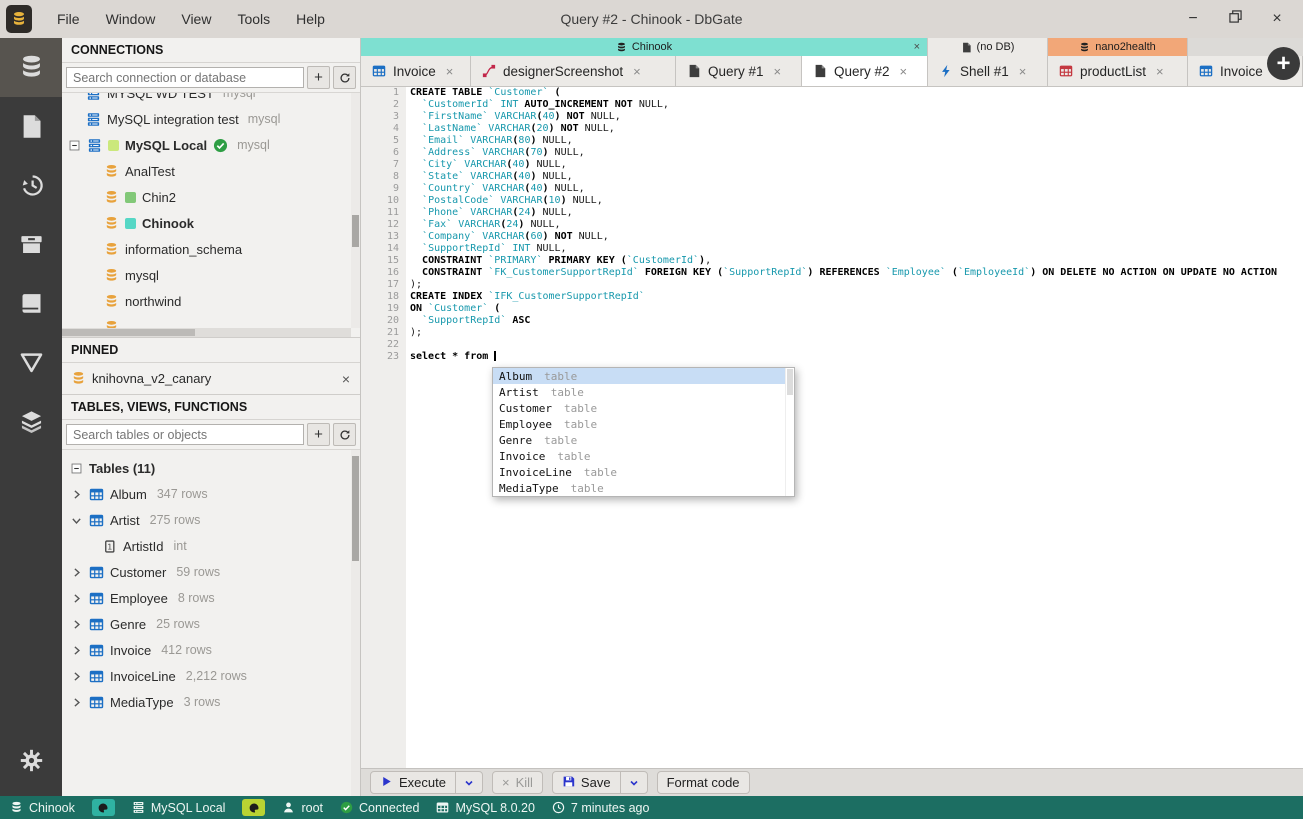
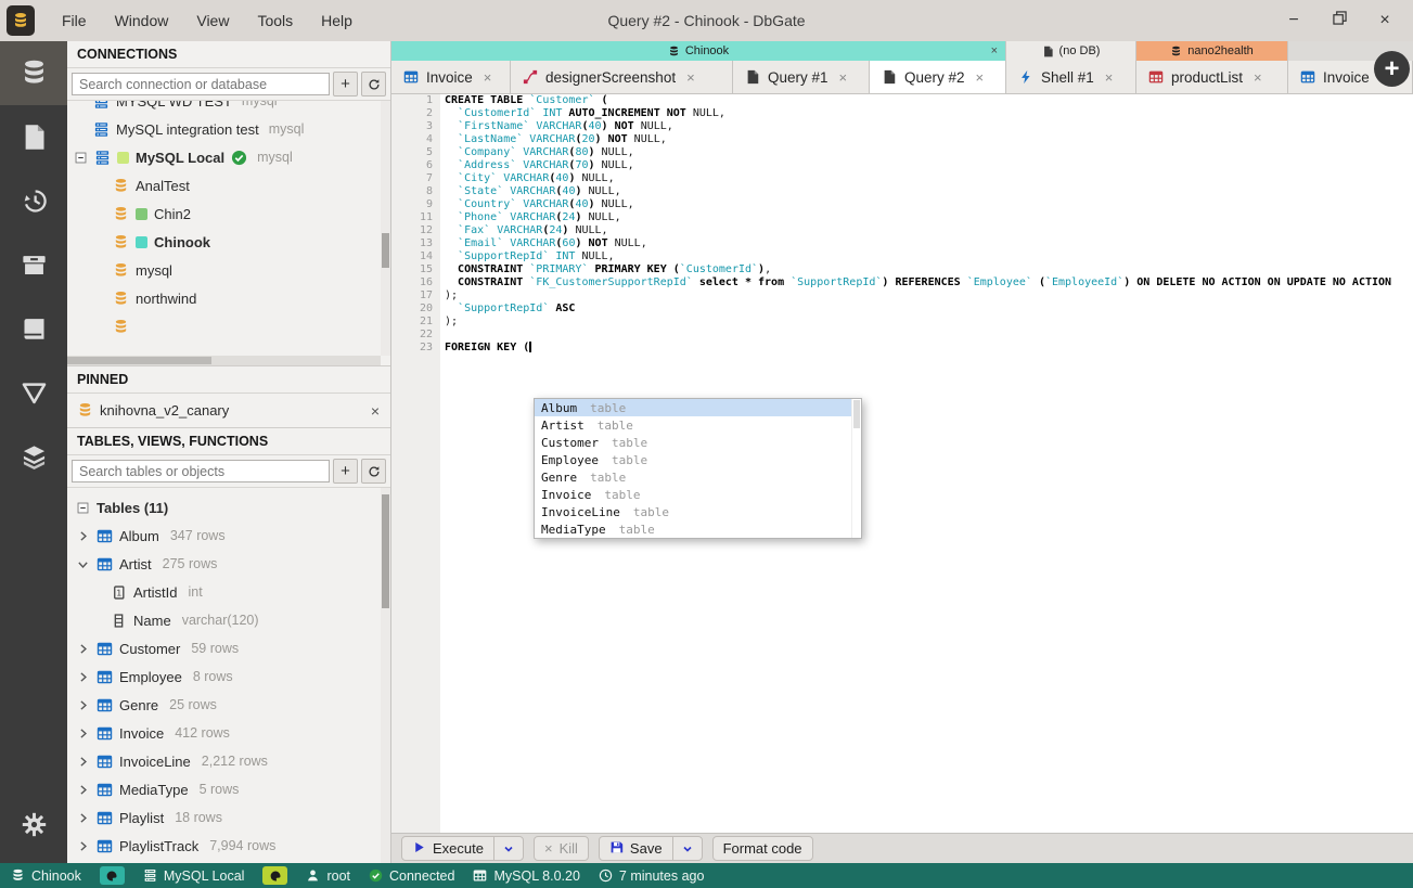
  File
  Window
  View
  Tools
  Help
  Query #2 - Chinook - DbGate
  −
  ×
  CONNECTIONS
  Search connection or database
  +
  MYSQL WD TEST
  mysql
  MySQL integration test
  mysql
  MySQL Local
  mysql
  AnalTest
  Chin2
  Chinook
- information_schema
  mysql
  northwind
  PINNED
  knihovna_v2_canary
  ×
  TABLES, VIEWS, FUNCTIONS
  Search tables or objects
  +
  Tables (11)
  Album
  347 rows
  Artist
  275 rows
  1
  ArtistId
  int
+ Name
+ varchar(120)
  Customer
  59 rows
  Employee
  8 rows
  Genre
  25 rows
  Invoice
  412 rows
  InvoiceLine
  2,212 rows
  MediaType
- 3 rows
+ 5 rows
+ Playlist
+ 18 rows
+ PlaylistTrack
+ 7,994 rows
  Chinook
  ×
  (no DB)
  nano2health
  Invoice
  ×
  designerScreenshot
  ×
  Query #1
  ×
  Query #2
  ×
  Shell #1
  ×
  productList
  ×
  Invoice
  +
  1
  CREATE TABLE `Customer` (
  2
  `CustomerId` INT AUTO_INCREMENT NOT NULL,
  3
  `FirstName` VARCHAR(40) NOT NULL,
  4
  `LastName` VARCHAR(20) NOT NULL,
  5
- `Email` VARCHAR(80) NULL,
+ `Company` VARCHAR(80) NULL,
  6
  `Address` VARCHAR(70) NULL,
  7
  `City` VARCHAR(40) NULL,
  8
  `State` VARCHAR(40) NULL,
  9
  `Country` VARCHAR(40) NULL,
- 10
- `PostalCode` VARCHAR(10) NULL,
  11
  `Phone` VARCHAR(24) NULL,
  12
  `Fax` VARCHAR(24) NULL,
  13
- `Company` VARCHAR(60) NOT NULL,
+ `Email` VARCHAR(60) NOT NULL,
  14
  `SupportRepId` INT NULL,
  15
  CONSTRAINT `PRIMARY` PRIMARY KEY (`CustomerId`),
  16
- CONSTRAINT `FK_CustomerSupportRepId` FOREIGN KEY (`SupportRepId`) REFERENCES `Employee` (`EmployeeId`) ON DELETE NO ACTION ON UPDATE NO ACTION
+ CONSTRAINT `FK_CustomerSupportRepId` select * from `SupportRepId`) REFERENCES `Employee` (`EmployeeId`) ON DELETE NO ACTION ON UPDATE NO ACTION
  17
  );
- 18
- CREATE INDEX `IFK_CustomerSupportRepId`
- 19
- ON `Customer` (
  20
  `SupportRepId` ASC
  21
  );
  22
  23
- select * from
+ FOREIGN KEY (
  Album
  table
  Artist
  table
  Customer
  table
  Employee
  table
  Genre
  table
  Invoice
  table
  InvoiceLine
  table
  MediaType
  table
  Execute
  ×
  Kill
  Save
  Format code
  Chinook
  MySQL Local
  root
  Connected
  MySQL 8.0.20
  7 minutes ago
